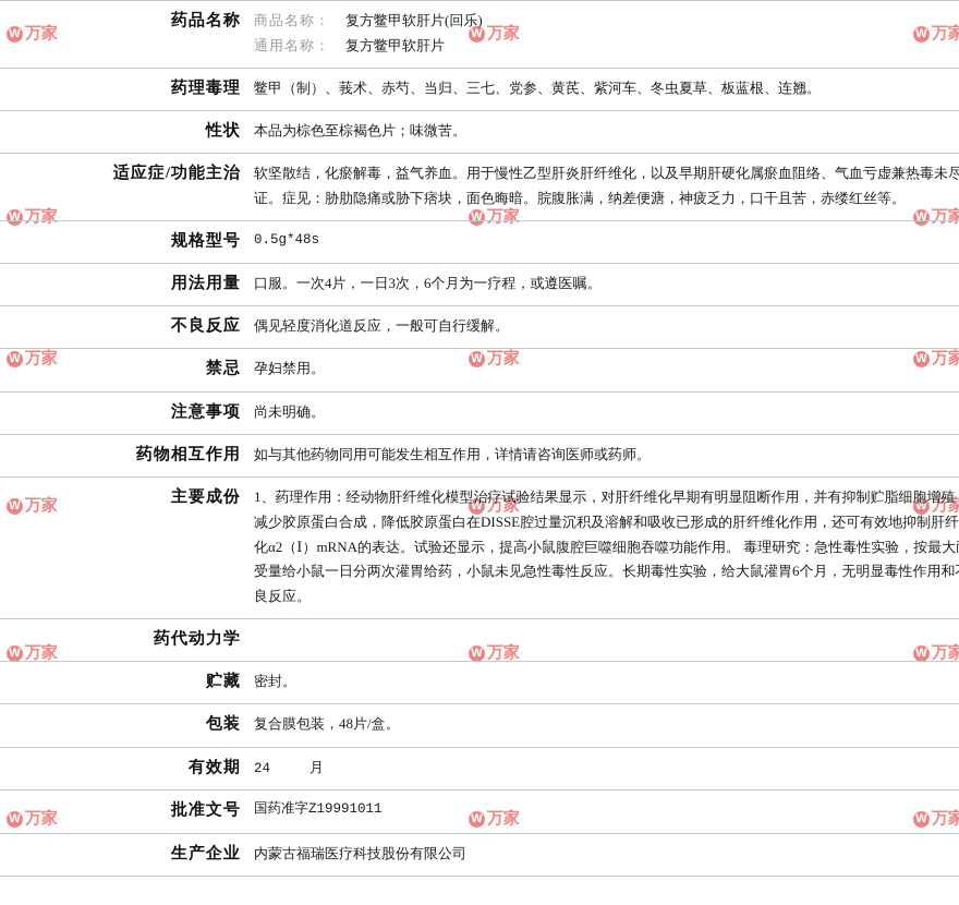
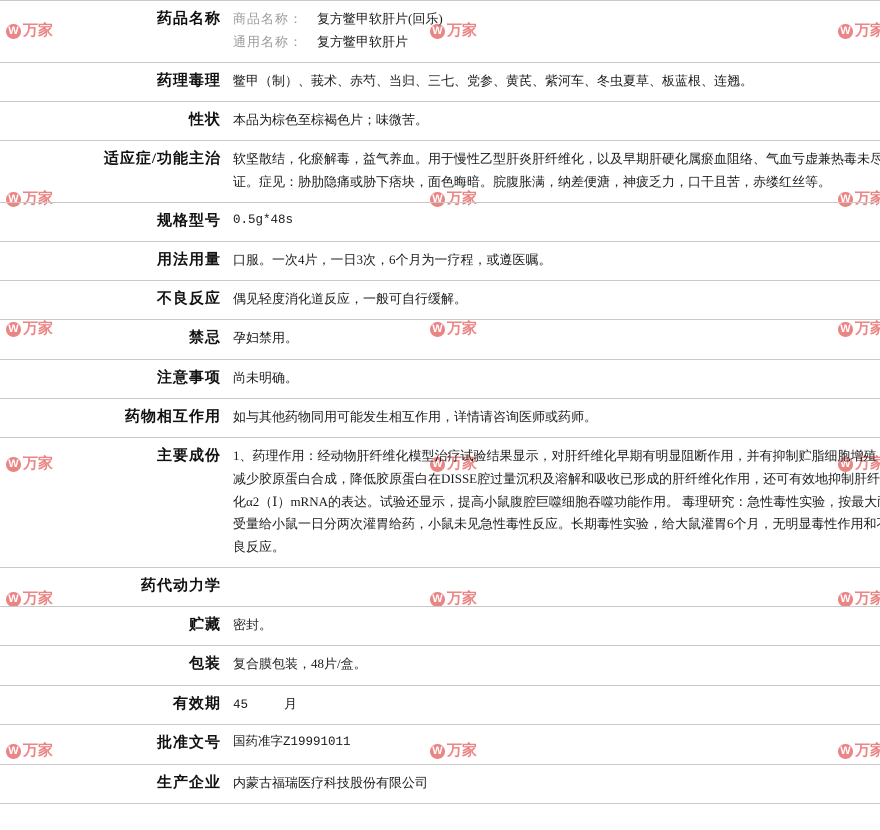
  W 万家
  W 万家
  W 万家
  W 万家
  W 万家
  W 万家
  W 万家
  W 万家
  W 万家
  W 万家
  W 万家
  W 万家
  W 万家
  W 万家
  W 万家
  W 万家
  W 万家
  W 万家
  药品名称	商品名称： 复方鳖甲软肝片(回乐)通用名称： 复方鳖甲软肝片
  药理毒理	鳖甲（制）、莪术、赤芍、当归、三七、党参、黄芪、紫河车、冬虫夏草、板蓝根、连翘。
  性状	本品为棕色至棕褐色片；味微苦。
  适应症/功能主治	软坚散结，化瘀解毒，益气养血。用于慢性乙型肝炎肝纤维化，以及早期肝硬化属瘀血阻络、气血亏虚兼热毒未尽证。症见：胁肋隐痛或胁下痞块，面色晦暗。脘腹胀满，纳差便溏，神疲乏力，口干且苦，赤缕红丝等。
  规格型号	0.5g*48s
  用法用量	口服。一次4片，一日3次，6个月为一疗程，或遵医嘱。
  不良反应	偶见轻度消化道反应，一般可自行缓解。
  禁忌	孕妇禁用。
  注意事项	尚未明确。
  药物相互作用	如与其他药物同用可能发生相互作用，详情请咨询医师或药师。
  主要成份	1、药理作用：经动物肝纤维化模型治疗试验结果显示，对肝纤维化早期有明显阻断作用，并有抑制贮脂细胞增殖减少胶原蛋白合成，降低胶原蛋白在DISSE腔过量沉积及溶解和吸收已形成的肝纤维化作用，还可有效地抑制肝纤化α2（Ⅰ）mRNA的表达。试验还显示，提高小鼠腹腔巨噬细胞吞噬功能作用。 毒理研究：急性毒性实验，按最大受量给小鼠一日分两次灌胃给药，小鼠未见急性毒性反应。长期毒性实验，给大鼠灌胃6个月，无明显毒性作用和良反应。
  药代动力学
  贮藏	密封。
  包装	复合膜包装，48片/盒。
- 有效期	24 月
+ 有效期	45 月
  批准文号	国药准字Z19991011
  生产企业	内蒙古福瑞医疗科技股份有限公司
